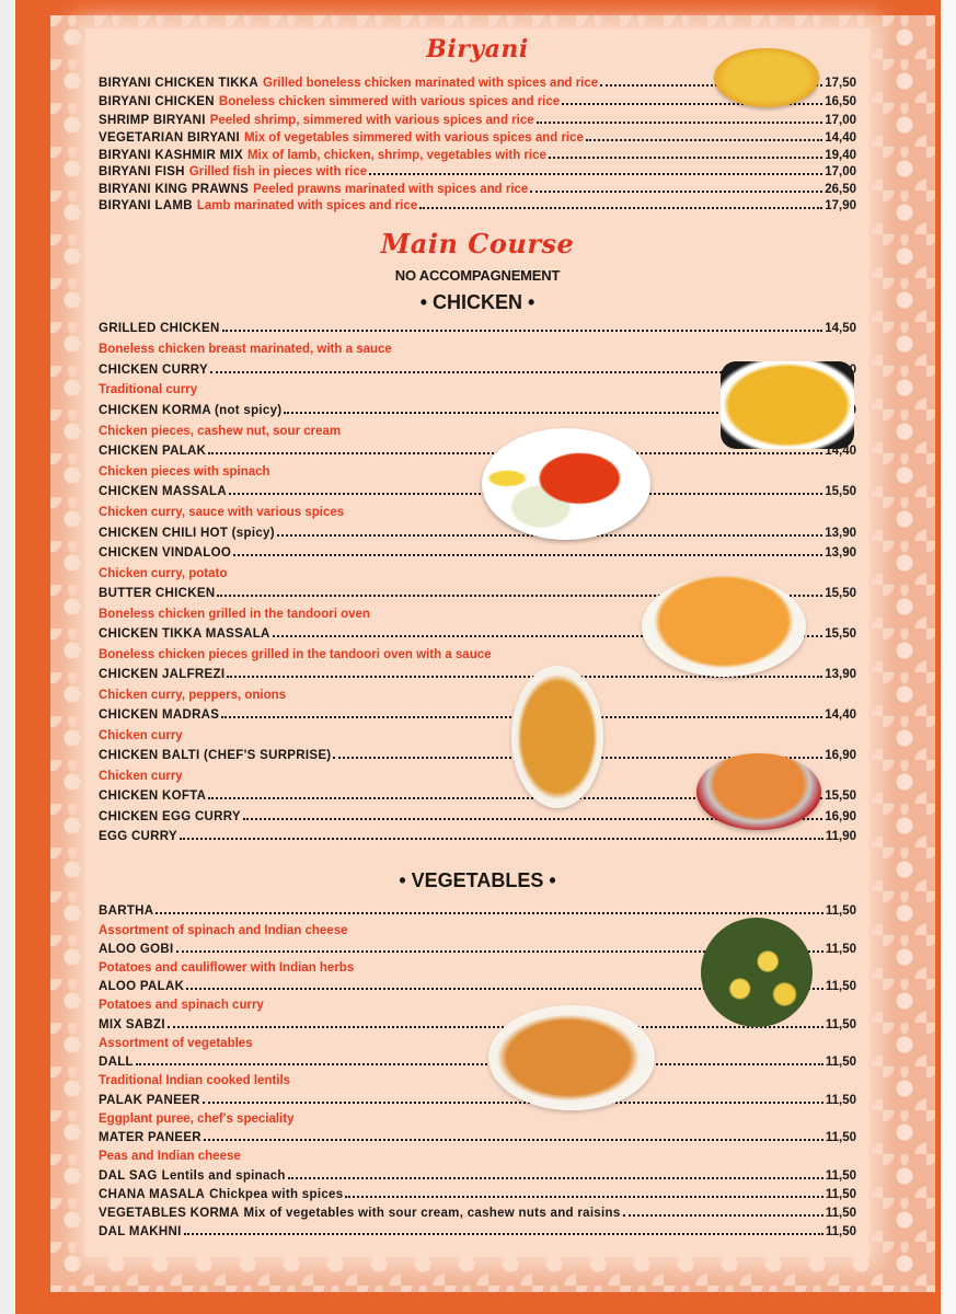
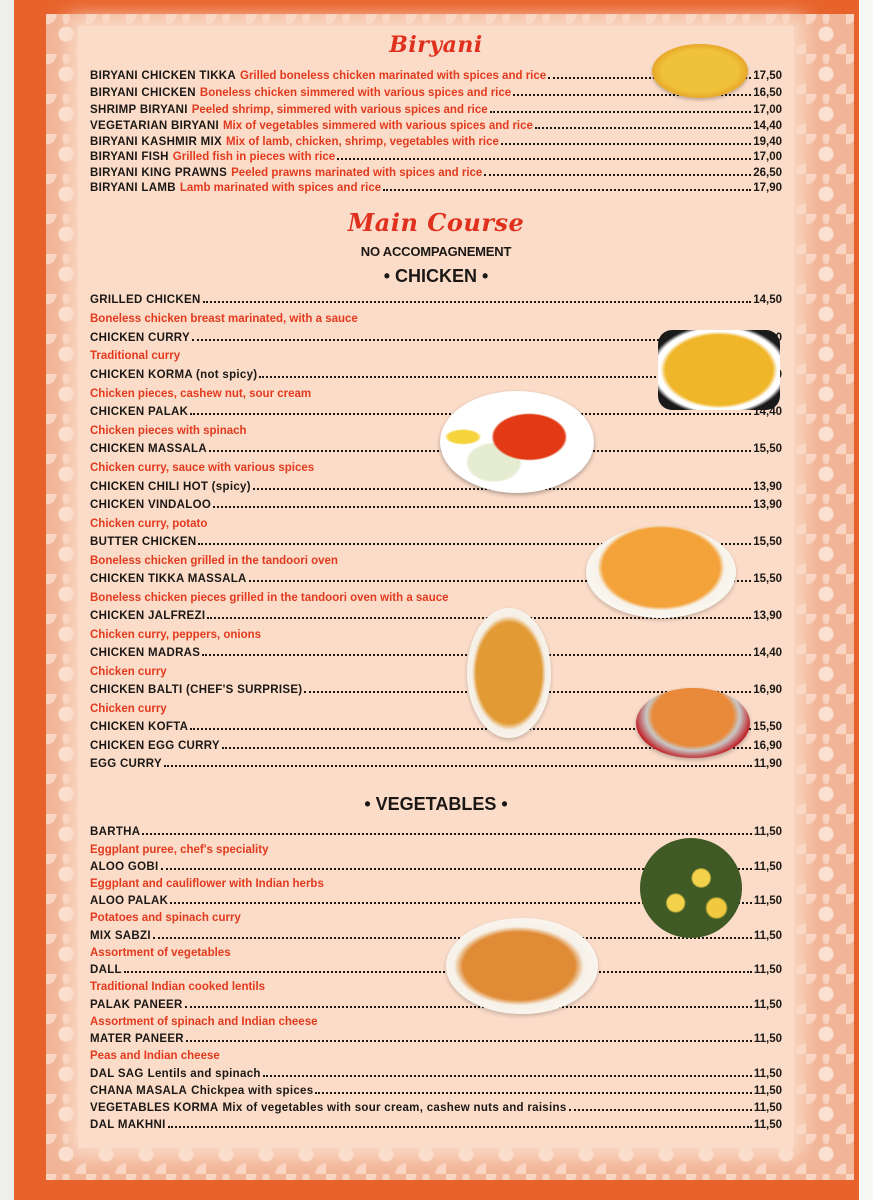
  Biryani
  BIRYANI CHICKEN TIKKA
  Grilled boneless chicken marinated with spices and rice
  17,50
  BIRYANI CHICKEN
  Boneless chicken simmered with various spices and rice
  16,50
  SHRIMP BIRYANI
  Peeled shrimp, simmered with various spices and rice
  17,00
  VEGETARIAN BIRYANI
  Mix of vegetables simmered with various spices and rice
  14,40
  BIRYANI KASHMIR MIX
  Mix of lamb, chicken, shrimp, vegetables with rice
  19,40
  BIRYANI FISH
  Grilled fish in pieces with rice
  17,00
  BIRYANI KING PRAWNS
  Peeled prawns marinated with spices and rice
  26,50
  BIRYANI LAMB
  Lamb marinated with spices and rice
  17,90
  Main Course
  NO ACCOMPAGNEMENT
  • CHICKEN •
  GRILLED CHICKEN
  14,50
  Boneless chicken breast marinated, with a sauce
  CHICKEN CURRY
  Traditional curry
  CHICKEN KORMA (not spicy)
  Chicken pieces, cashew nut, sour cream
  CHICKEN PALAK
  14,40
  Chicken pieces with spinach
  CHICKEN MASSALA
  15,50
  Chicken curry, sauce with various spices
  CHICKEN CHILI HOT (spicy)
  13,90
  CHICKEN VINDALOO
  13,90
  Chicken curry, potato
  BUTTER CHICKEN
  15,50
  Boneless chicken grilled in the tandoori oven
  CHICKEN TIKKA MASSALA
  15,50
  Boneless chicken pieces grilled in the tandoori oven with a sauce
  CHICKEN JALFREZI
  13,90
  Chicken curry, peppers, onions
  CHICKEN MADRAS
  14,40
  Chicken curry
  CHICKEN BALTI (CHEF'S SURPRISE)
  16,90
  Chicken curry
  CHICKEN KOFTA
  15,50
  CHICKEN EGG CURRY
  16,90
  EGG CURRY
  11,90
  • VEGETABLES •
  BARTHA
  11,50
- Assortment of spinach and Indian cheese
+ Eggplant puree, chef's speciality
  ALOO GOBI
  11,50
- Potatoes and cauliflower with Indian herbs
+ Eggplant and cauliflower with Indian herbs
  ALOO PALAK
  11,50
  Potatoes and spinach curry
  MIX SABZI
  11,50
  Assortment of vegetables
  DALL
  11,50
  Traditional Indian cooked lentils
  PALAK PANEER
  11,50
- Eggplant puree, chef's speciality
+ Assortment of spinach and Indian cheese
  MATER PANEER
  11,50
  Peas and Indian cheese
  DAL SAG
  Lentils and spinach
  11,50
  CHANA MASALA
  Chickpea with spices
  11,50
  VEGETABLES KORMA
  Mix of vegetables with sour cream, cashew nuts and raisins
  11,50
  DAL MAKHNI
  11,50
